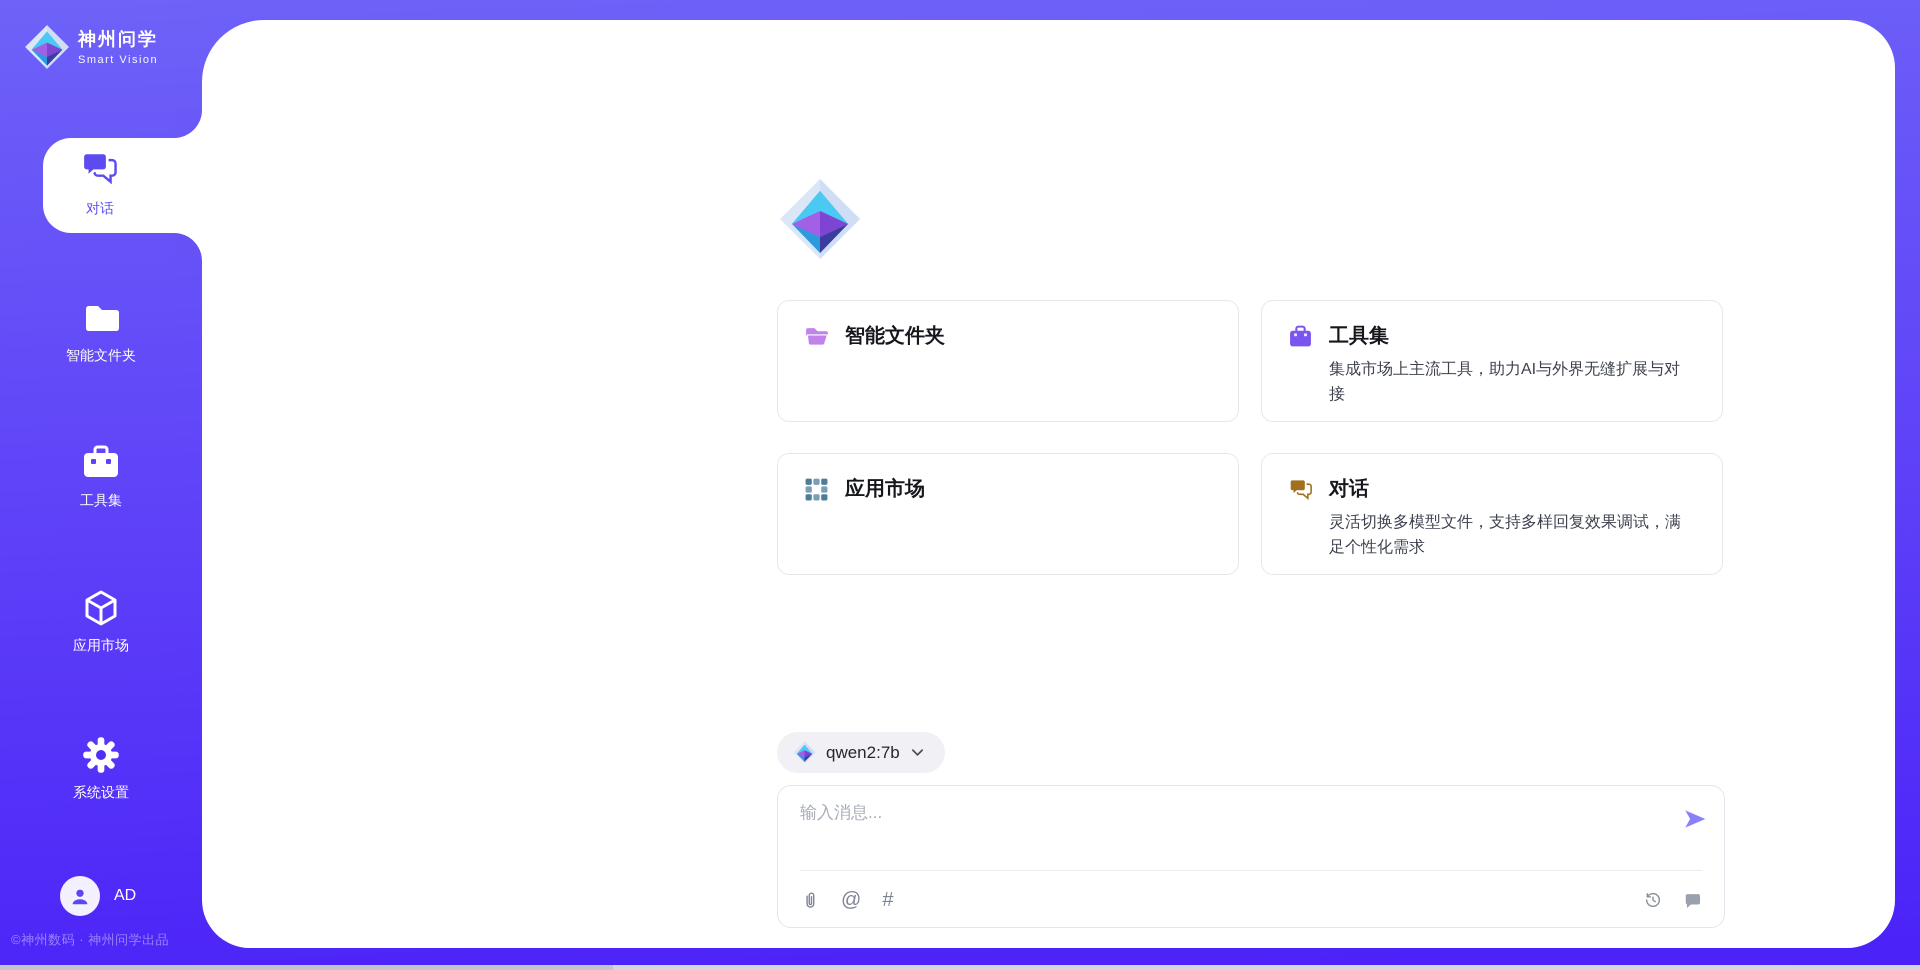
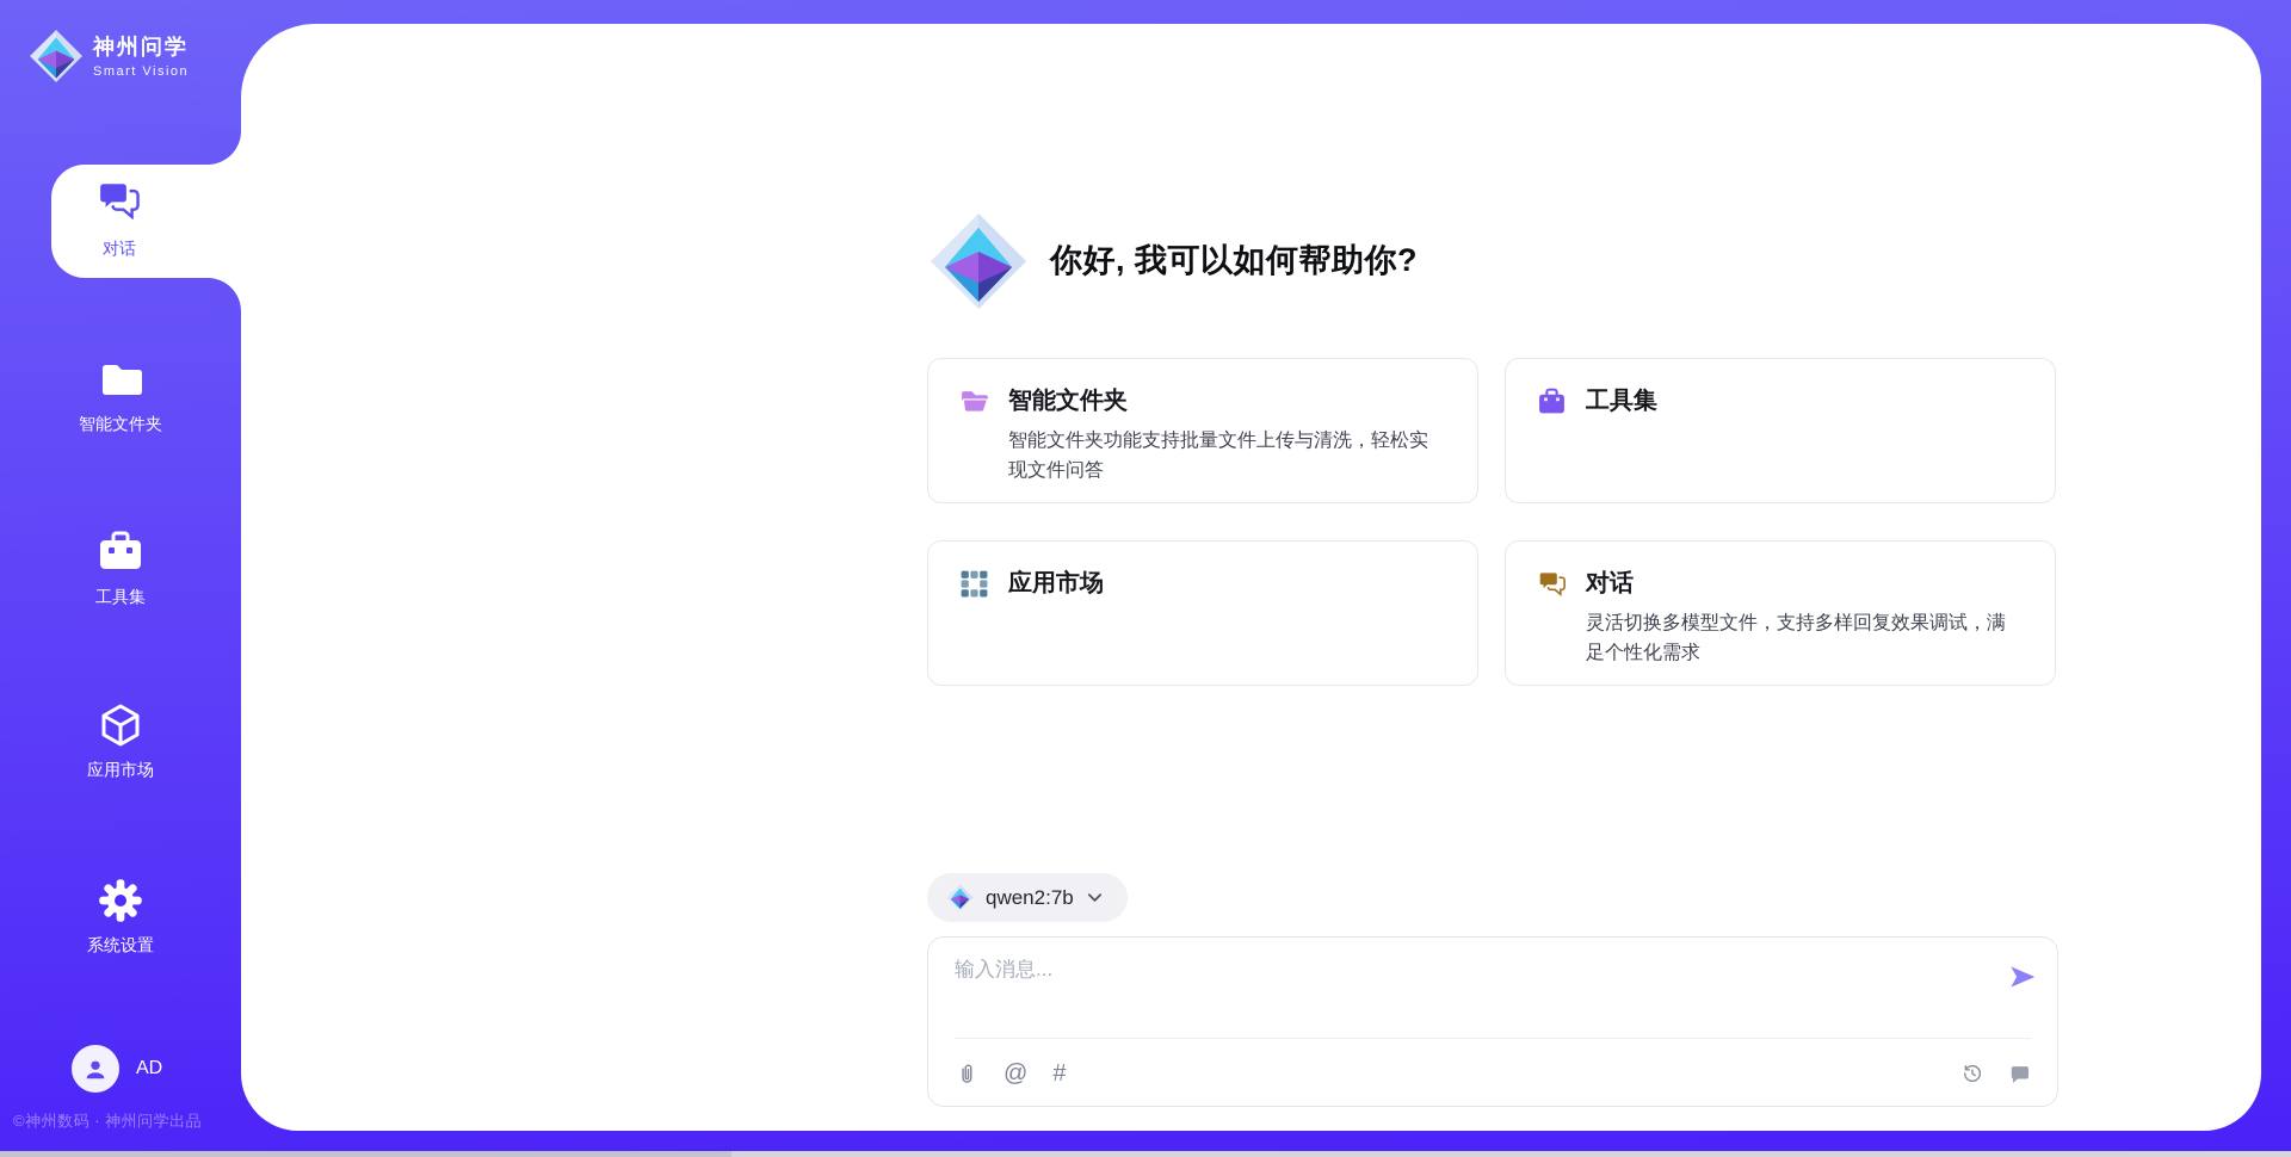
+ 你好, 我可以如何帮助你?
  智能文件夹
+ 智能文件夹功能支持批量文件上传与清洗，轻松实现文件问答
  工具集
- 集成市场上主流工具，助力AI与外界无缝扩展与对接
  应用市场
  对话
  灵活切换多模型文件，支持多样回复效果调试，满足个性化需求
  qwen2:7b
  输入消息...
  @
  #
  神州问学
  Smart Vision
  对话
  智能文件夹
  工具集
  应用市场
  系统设置
  AD
  ©神州数码 · 神州问学出品
